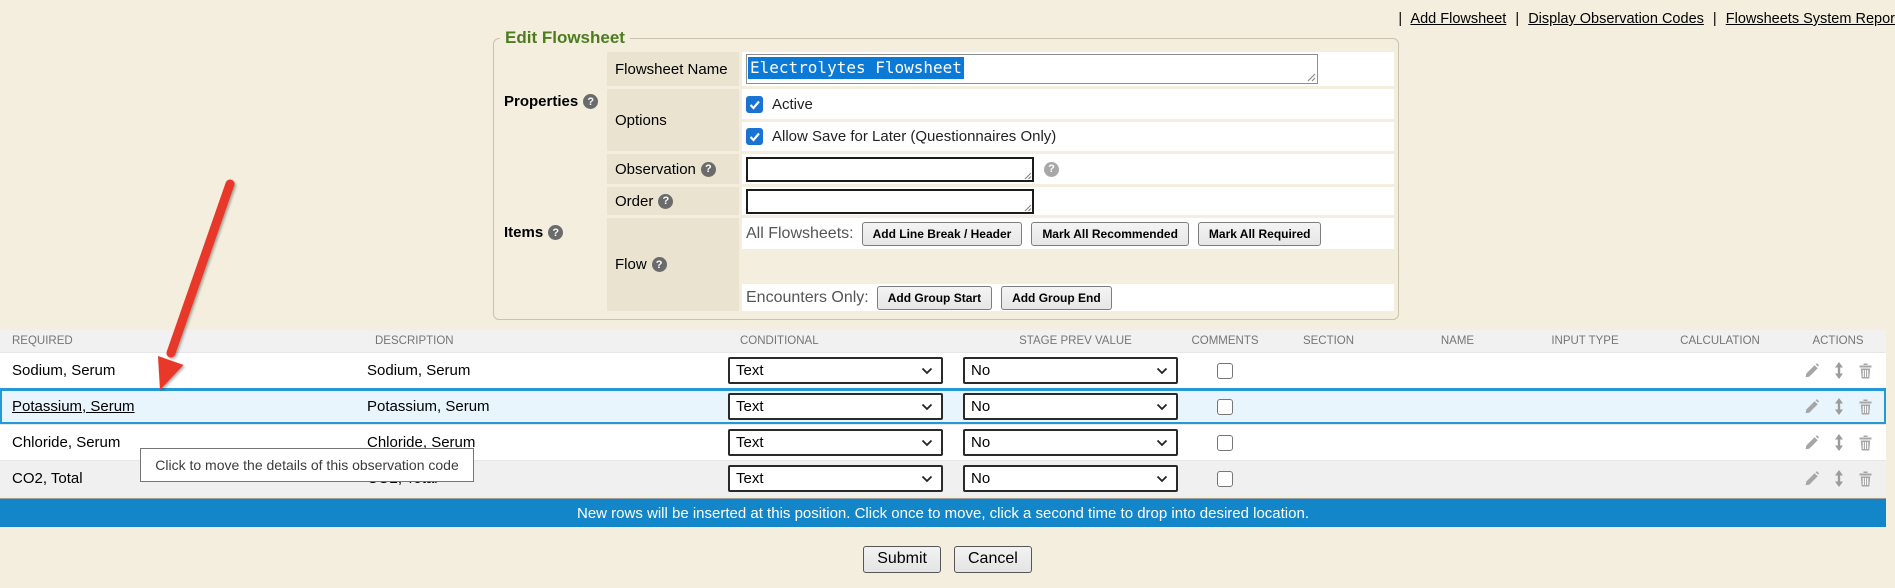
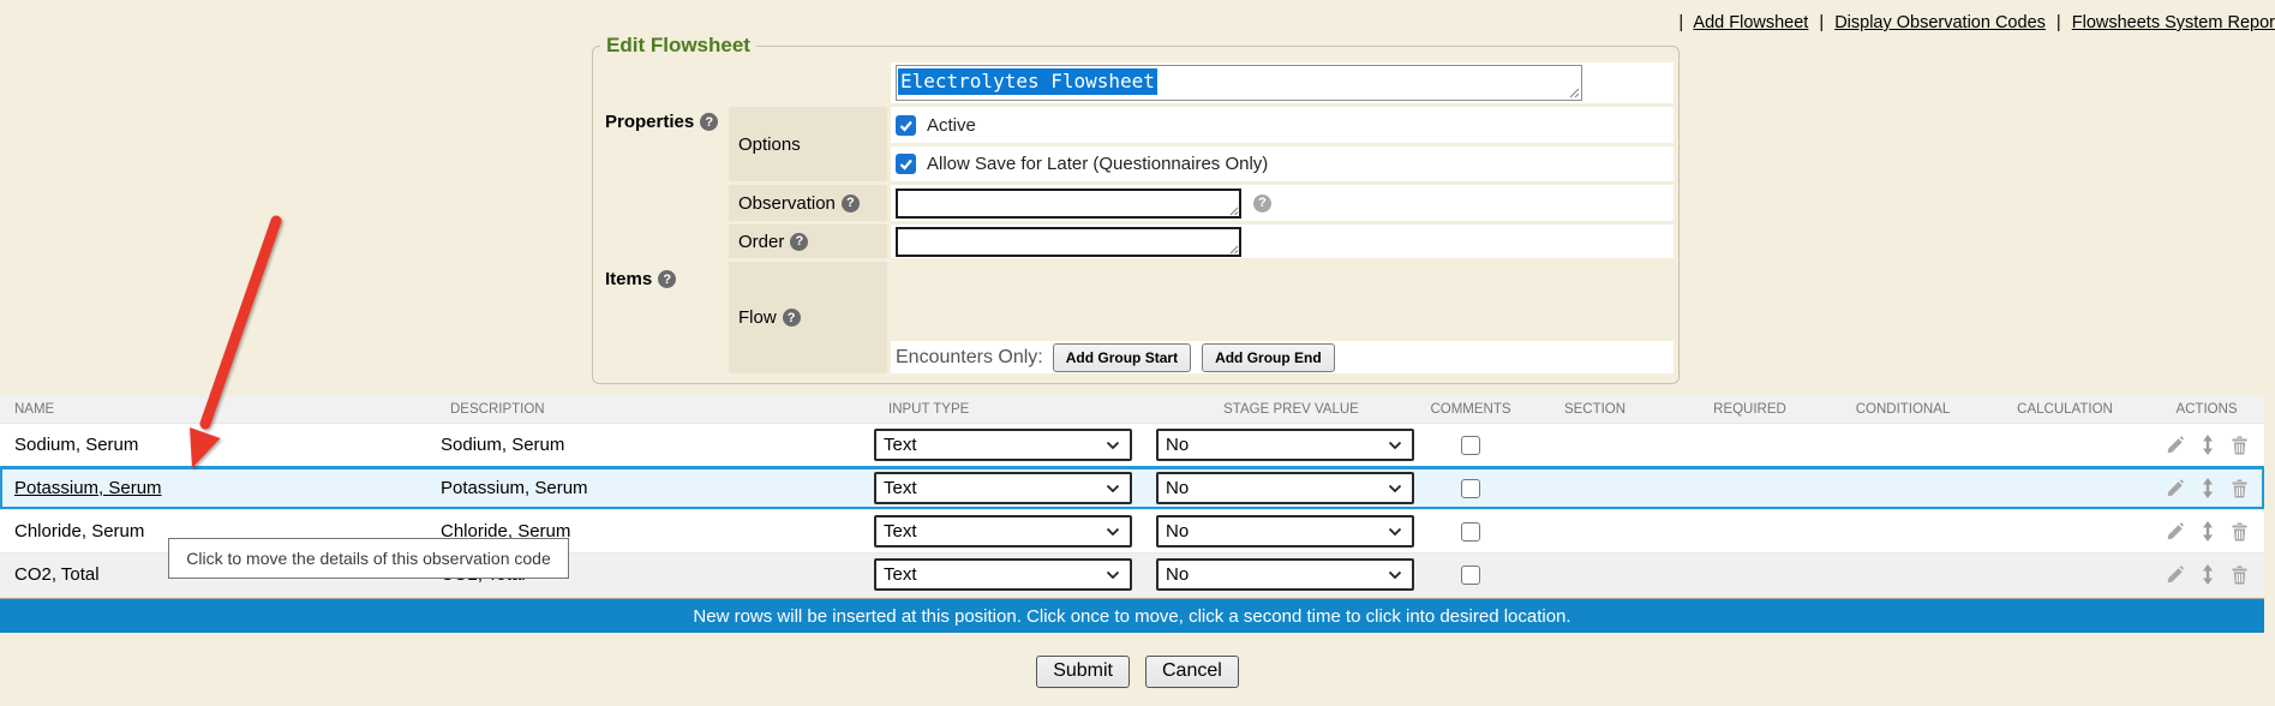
  | Add Flowsheet | Display Observation Codes | Flowsheets System Repor
  Edit Flowsheet
  Properties
  ?
- Flowsheet Name
  Electrolytes Flowsheet
  Options
  Active
  Allow Save for Later (Questionnaires Only)
  Items
  ?
  Observation
  ?
  ?
  Order
  ?
  Flow
  ?
- All Flowsheets:
- Add Line Break / Header
- Mark All Recommended
- Mark All Required
  Encounters Only:
  Add Group Start
  Add Group End
- REQUIRED
+ NAME
  DESCRIPTION
- CONDITIONAL
+ INPUT TYPE
  STAGE PREV VALUE
  COMMENTS
  SECTION
- NAME
+ REQUIRED
- INPUT TYPE
+ CONDITIONAL
  CALCULATION
  ACTIONS
  Sodium, Serum
  Sodium, Serum
  Text
  No
  Potassium, Serum
  Potassium, Serum
  Text
  No
  Chloride, Serum
  Chloride, Serum
  Text
  No
  CO2, Total
  Text
  No
  Click to move the details of this observation code
- New rows will be inserted at this position. Click once to move, click a second time to drop into desired location.
+ New rows will be inserted at this position. Click once to move, click a second time to click into desired location.
  Submit
  Cancel
